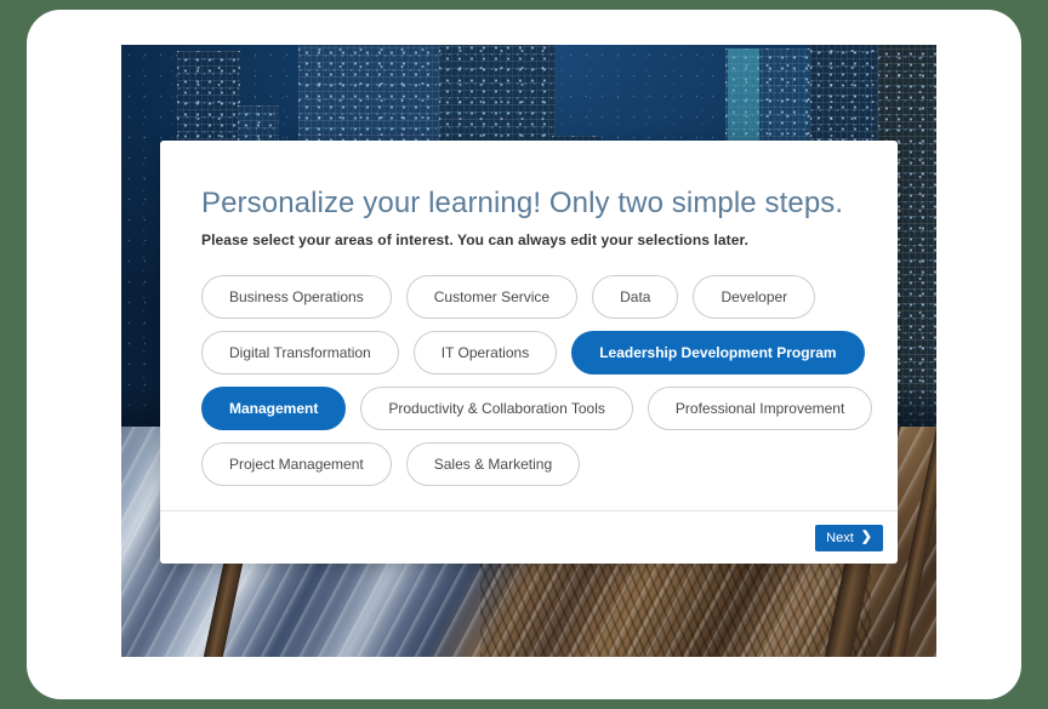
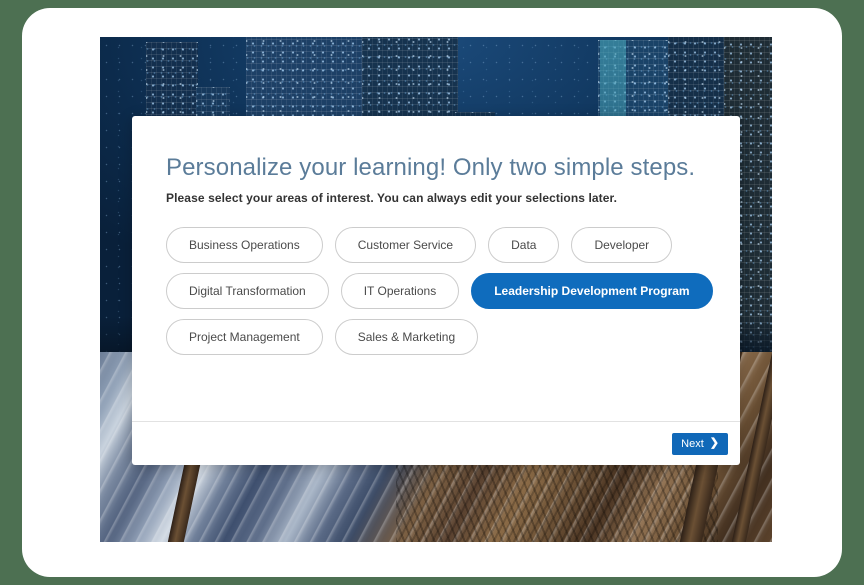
  Personalize your learning! Only two simple steps.
  Please select your areas of interest. You can always edit your selections later.
  Business Operations
  Customer Service
  Data
  Developer
  Digital Transformation
  IT Operations
  Leadership Development Program
- Management
- Productivity & Collaboration Tools
- Professional Improvement
  Project Management
  Sales & Marketing
  Next
  ❯
